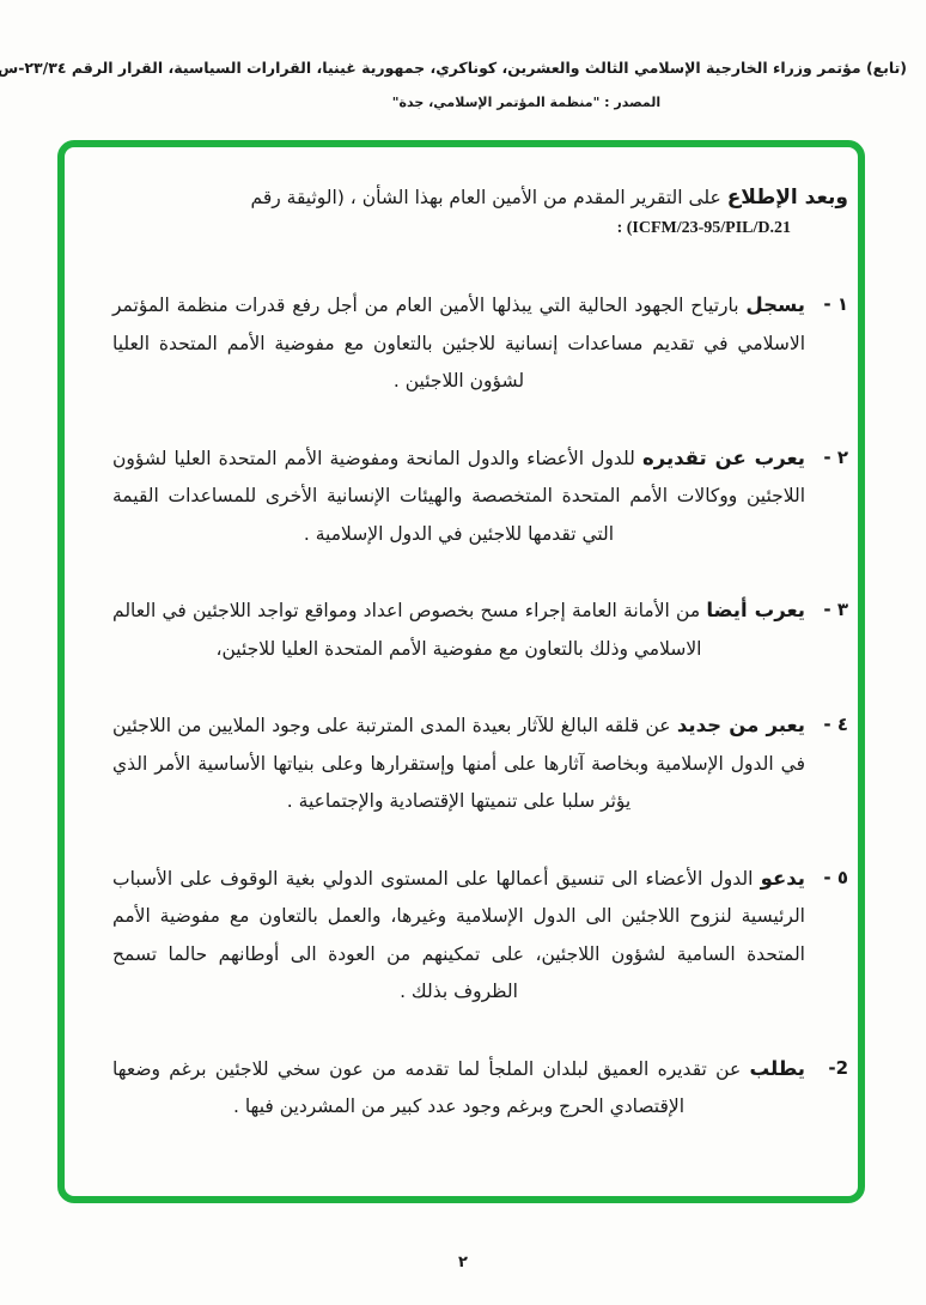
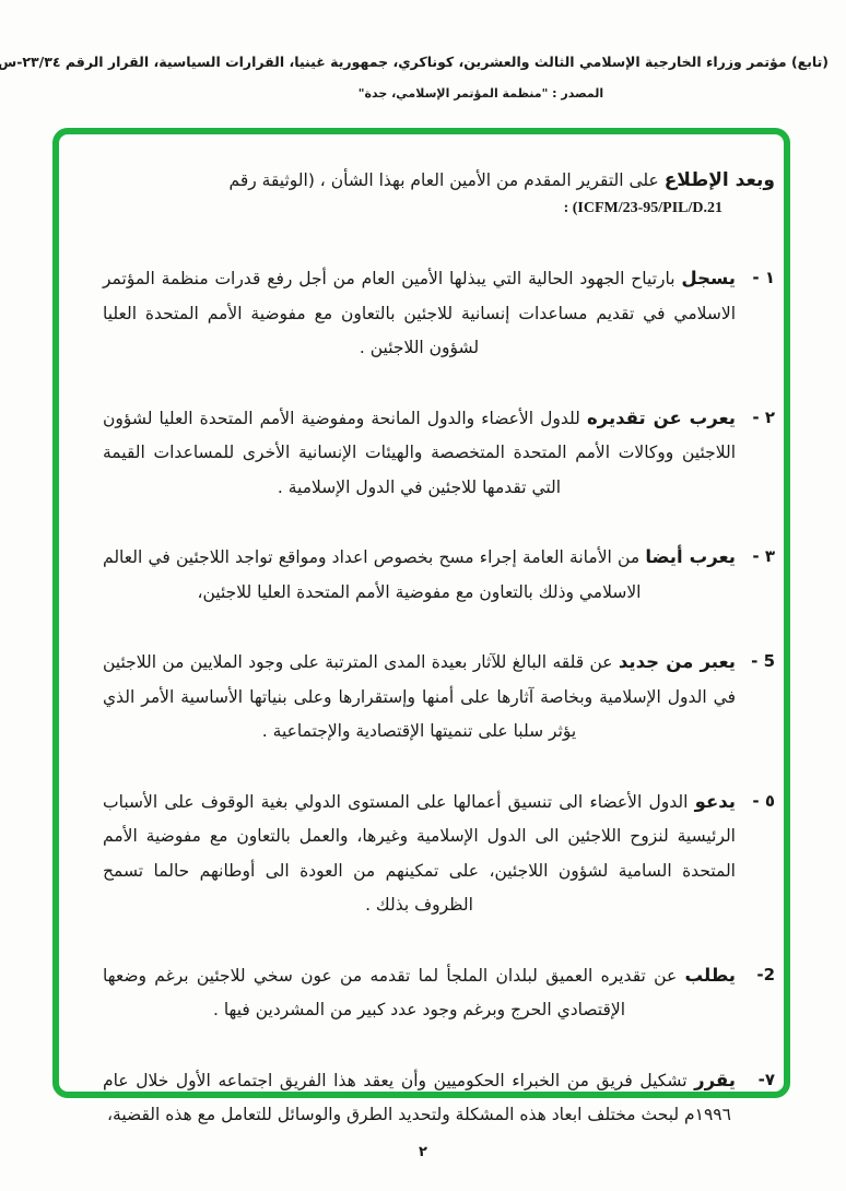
  (تابع) مؤتمر وزراء الخارجية الإسلامي الثالث والعشرين، كوناكري، جمهورية غينيا، القرارات السياسية، القرار الرقم ٢٣/٣٤-س
  المصدر : "منظمة المؤتمر الإسلامي، جدة"
  وبعد الإطلاع على التقرير المقدم من الأمين العام بهذا الشأن ، (الوثيقة رقم
  : (ICFM/23-95/PIL/D.21
  ١ -
  يسجل بارتياح الجهود الحالية التي يبذلها الأمين العام من أجل رفع قدرات منظمة المؤتمر الاسلامي في تقديم مساعدات إنسانية للاجئين بالتعاون مع مفوضية الأمم المتحدة العليا لشؤون اللاجئين .
  ٢ -
  يعرب عن تقديره للدول الأعضاء والدول المانحة ومفوضية الأمم المتحدة العليا لشؤون اللاجئين ووكالات الأمم المتحدة المتخصصة والهيئات الإنسانية الأخرى للمساعدات القيمة التي تقدمها للاجئين في الدول الإسلامية .
  ٣ -
  يعرب أيضا من الأمانة العامة إجراء مسح بخصوص اعداد ومواقع تواجد اللاجئين في العالم الاسلامي وذلك بالتعاون مع مفوضية الأمم المتحدة العليا للاجئين،
- ٤ -
+ 5 -
  يعبر من جديد عن قلقه البالغ للآثار بعيدة المدى المترتبة على وجود الملايين من اللاجئين في الدول الإسلامية وبخاصة آثارها على أمنها وإستقرارها وعلى بنياتها الأساسية الأمر الذي يؤثر سلبا على تنميتها الإقتصادية والإجتماعية .
  ٥ -
  يدعو الدول الأعضاء الى تنسيق أعمالها على المستوى الدولي بغية الوقوف على الأسباب الرئيسية لنزوح اللاجئين الى الدول الإسلامية وغيرها، والعمل بالتعاون مع مفوضية الأمم المتحدة السامية لشؤون اللاجئين، على تمكينهم من العودة الى أوطانهم حالما تسمح الظروف بذلك .
  2-
  يطلب عن تقديره العميق لبلدان الملجأ لما تقدمه من عون سخي للاجئين برغم وضعها الإقتصادي الحرج وبرغم وجود عدد كبير من المشردين فيها .
+ ٧-
+ يقرر تشكيل فريق من الخبراء الحكوميين وأن يعقد هذا الفريق اجتماعه الأول خلال عام ١٩٩٦م لبحث مختلف ابعاد هذه المشكلة ولتحديد الطرق والوسائل للتعامل مع هذه القضية،
  ٢
